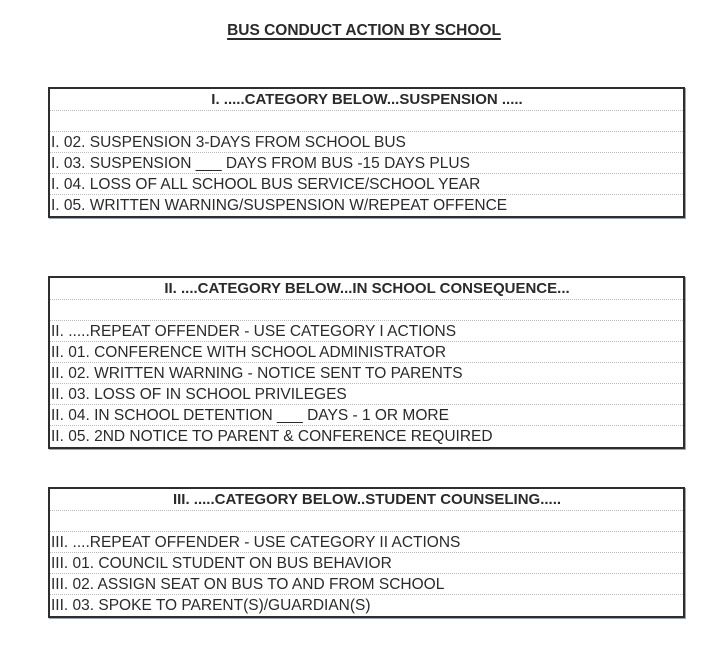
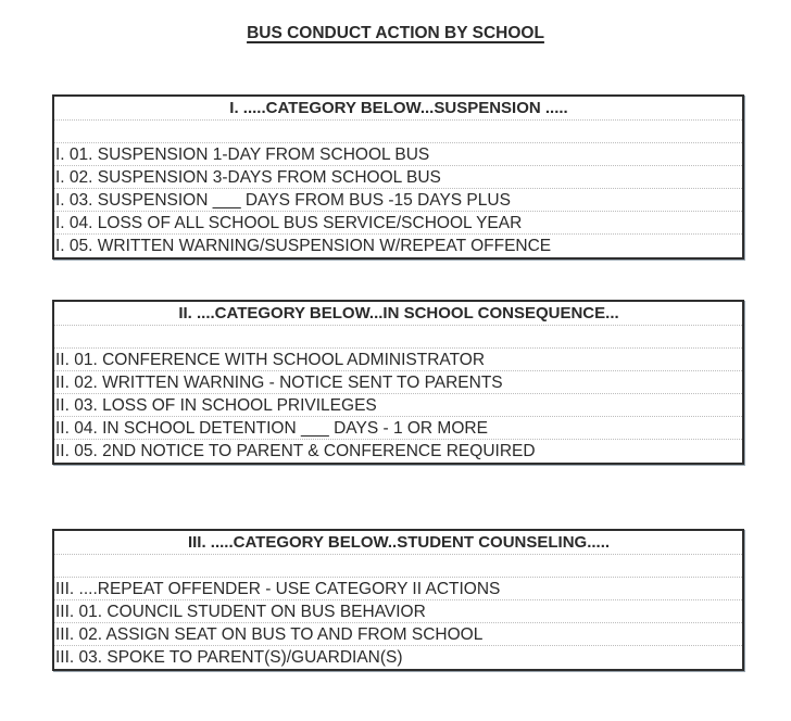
  BUS CONDUCT ACTION BY SCHOOL
  I. .....CATEGORY BELOW...SUSPENSION .....
+ I. 01. SUSPENSION 1-DAY FROM SCHOOL BUS
  I. 02. SUSPENSION 3-DAYS FROM SCHOOL BUS
  I. 03. SUSPENSION ___ DAYS FROM BUS -15 DAYS PLUS
  I. 04. LOSS OF ALL SCHOOL BUS SERVICE/SCHOOL YEAR
  I. 05. WRITTEN WARNING/SUSPENSION W/REPEAT OFFENCE
  II. ....CATEGORY BELOW...IN SCHOOL CONSEQUENCE...
- II. .....REPEAT OFFENDER - USE CATEGORY I ACTIONS
  II. 01. CONFERENCE WITH SCHOOL ADMINISTRATOR
  II. 02. WRITTEN WARNING - NOTICE SENT TO PARENTS
  II. 03. LOSS OF IN SCHOOL PRIVILEGES
  II. 04. IN SCHOOL DETENTION ___ DAYS - 1 OR MORE
  II. 05. 2ND NOTICE TO PARENT & CONFERENCE REQUIRED
  III. .....CATEGORY BELOW..STUDENT COUNSELING.....
  III. ....REPEAT OFFENDER - USE CATEGORY II ACTIONS
  III. 01. COUNCIL STUDENT ON BUS BEHAVIOR
  III. 02. ASSIGN SEAT ON BUS TO AND FROM SCHOOL
  III. 03. SPOKE TO PARENT(S)/GUARDIAN(S)
